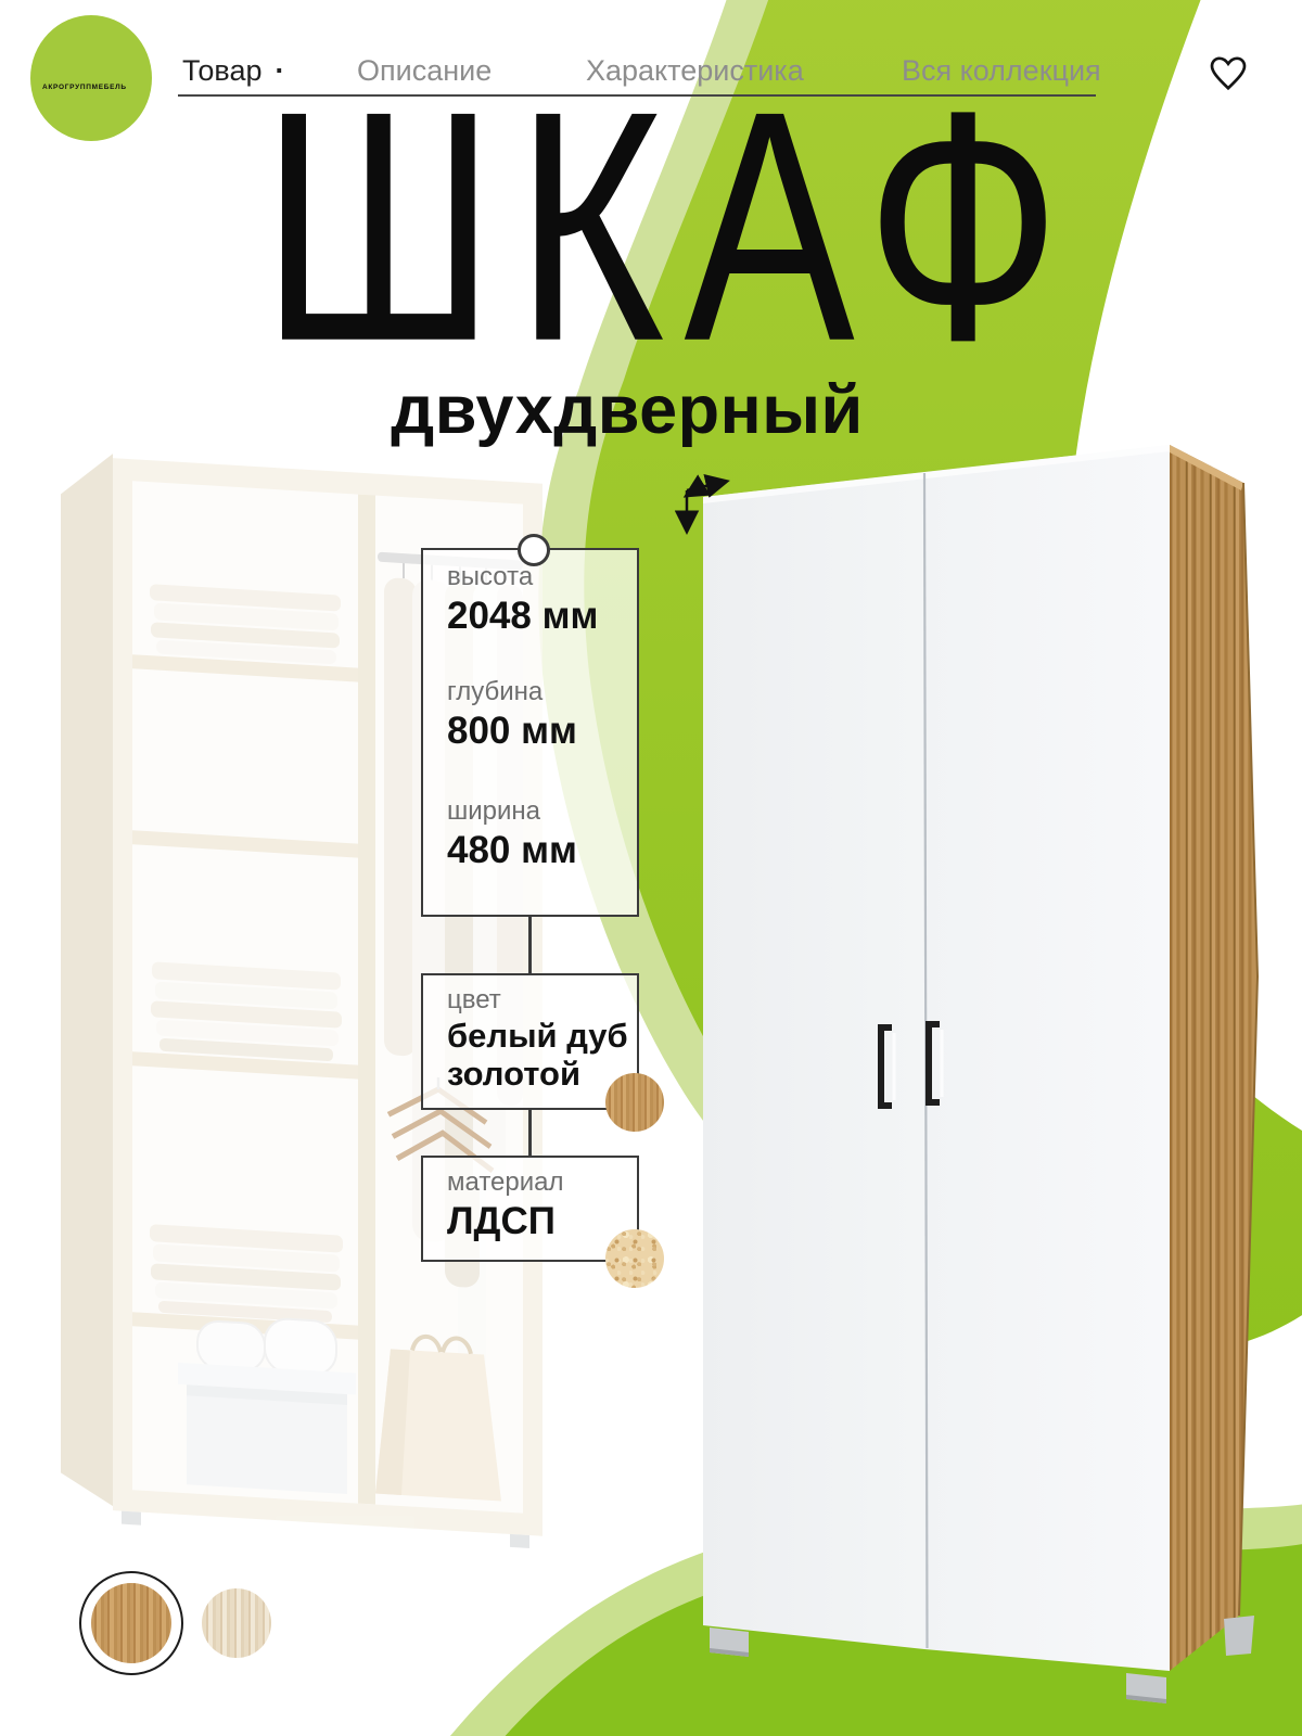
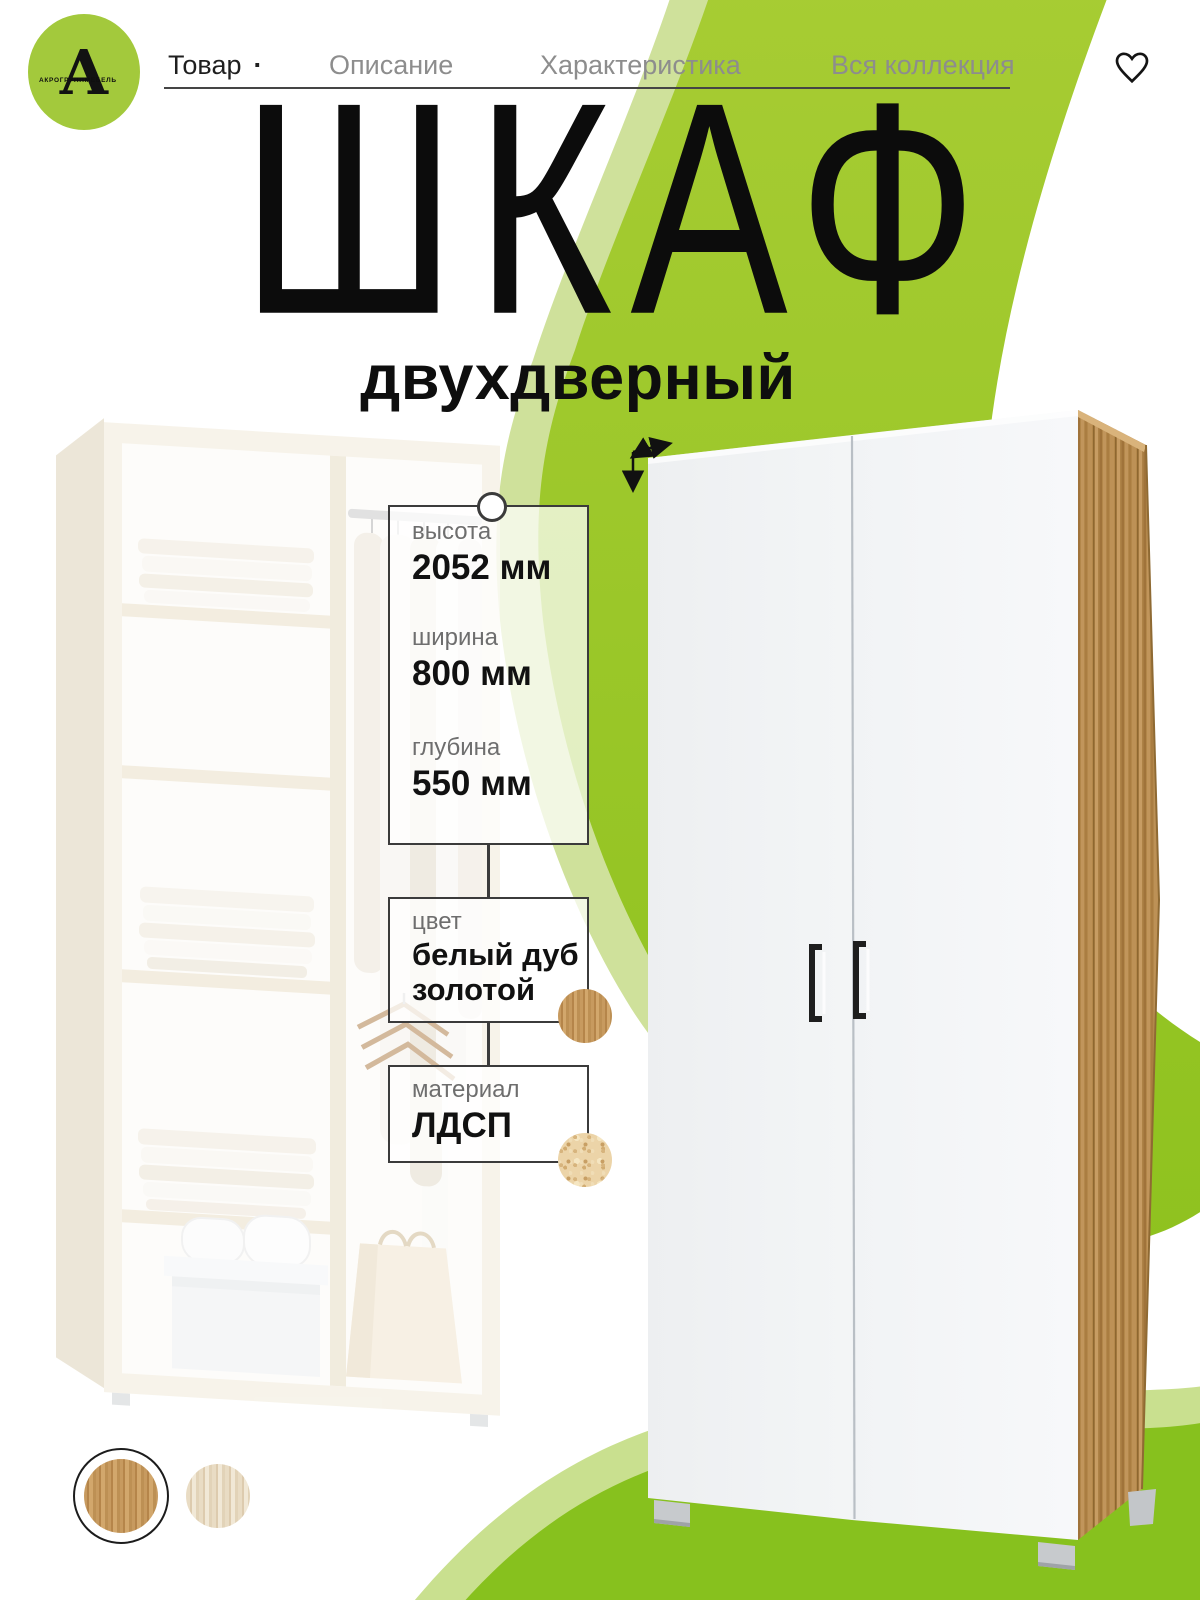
+ А
  Товар ·
  Описание
  Характеристика
  Вся коллекция
  ШКАФ
  двухдверный
  высота
- 2048 мм
+ 2052 мм
- глубина
+ ширина
  800 мм
- ширина
+ глубина
- 480 мм
+ 550 мм
  цвет
  белый дуб
  золотой
  материал
  ЛДСП
